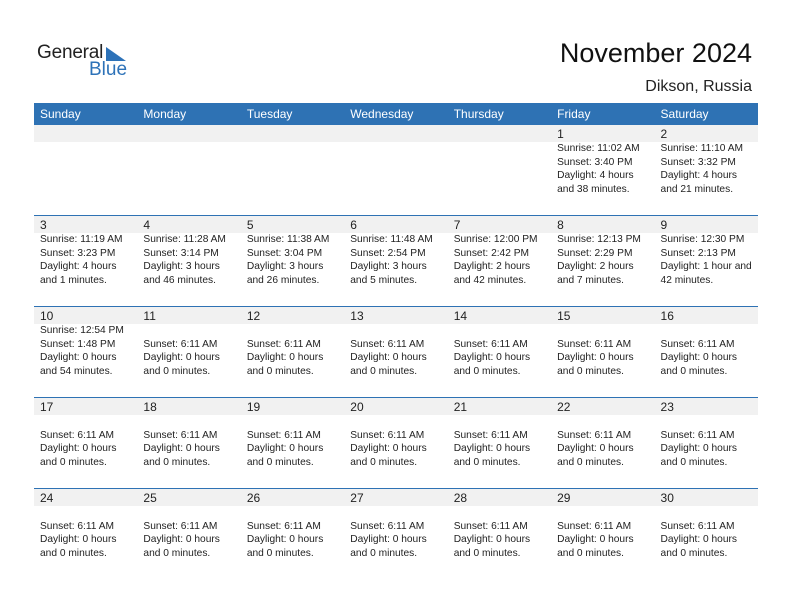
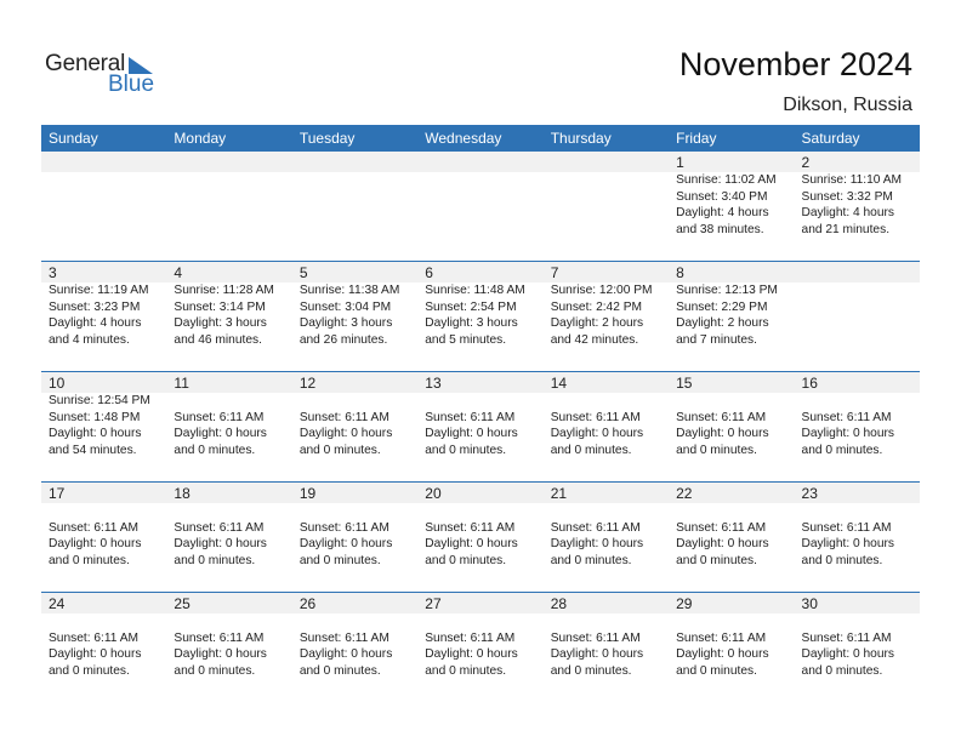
  General
  Blue
  November 2024
  Dikson, Russia
  Sunday
  Monday
  Tuesday
  Wednesday
  Thursday
  Friday
  Saturday
  1
  Sunrise: 11:02 AM
  Sunset: 3:40 PM
  Daylight: 4 hours
  and 38 minutes.
  2
  Sunrise: 11:10 AM
  Sunset: 3:32 PM
  Daylight: 4 hours
  and 21 minutes.
  3
  Sunrise: 11:19 AM
  Sunset: 3:23 PM
  Daylight: 4 hours
- and 1 minutes.
+ and 4 minutes.
  4
  Sunrise: 11:28 AM
  Sunset: 3:14 PM
  Daylight: 3 hours
  and 46 minutes.
  5
  Sunrise: 11:38 AM
  Sunset: 3:04 PM
  Daylight: 3 hours
  and 26 minutes.
  6
  Sunrise: 11:48 AM
  Sunset: 2:54 PM
  Daylight: 3 hours
  and 5 minutes.
  7
  Sunrise: 12:00 PM
  Sunset: 2:42 PM
  Daylight: 2 hours
  and 42 minutes.
  8
  Sunrise: 12:13 PM
  Sunset: 2:29 PM
  Daylight: 2 hours
  and 7 minutes.
- 9
- Sunrise: 12:30 PM
- Sunset: 2:13 PM
- Daylight: 1 hour and
- 42 minutes.
  10
  Sunrise: 12:54 PM
  Sunset: 1:48 PM
  Daylight: 0 hours
  and 54 minutes.
  11
  Sunset: 6:11 AM
  Daylight: 0 hours
  and 0 minutes.
  12
  Sunset: 6:11 AM
  Daylight: 0 hours
  and 0 minutes.
  13
  Sunset: 6:11 AM
  Daylight: 0 hours
  and 0 minutes.
  14
  Sunset: 6:11 AM
  Daylight: 0 hours
  and 0 minutes.
  15
  Sunset: 6:11 AM
  Daylight: 0 hours
  and 0 minutes.
  16
  Sunset: 6:11 AM
  Daylight: 0 hours
  and 0 minutes.
  17
  Sunset: 6:11 AM
  Daylight: 0 hours
  and 0 minutes.
  18
  Sunset: 6:11 AM
  Daylight: 0 hours
  and 0 minutes.
  19
  Sunset: 6:11 AM
  Daylight: 0 hours
  and 0 minutes.
  20
  Sunset: 6:11 AM
  Daylight: 0 hours
  and 0 minutes.
  21
  Sunset: 6:11 AM
  Daylight: 0 hours
  and 0 minutes.
  22
  Sunset: 6:11 AM
  Daylight: 0 hours
  and 0 minutes.
  23
  Sunset: 6:11 AM
  Daylight: 0 hours
  and 0 minutes.
  24
  Sunset: 6:11 AM
  Daylight: 0 hours
  and 0 minutes.
  25
  Sunset: 6:11 AM
  Daylight: 0 hours
  and 0 minutes.
  26
  Sunset: 6:11 AM
  Daylight: 0 hours
  and 0 minutes.
  27
  Sunset: 6:11 AM
  Daylight: 0 hours
  and 0 minutes.
  28
  Sunset: 6:11 AM
  Daylight: 0 hours
  and 0 minutes.
  29
  Sunset: 6:11 AM
  Daylight: 0 hours
  and 0 minutes.
  30
  Sunset: 6:11 AM
  Daylight: 0 hours
  and 0 minutes.
